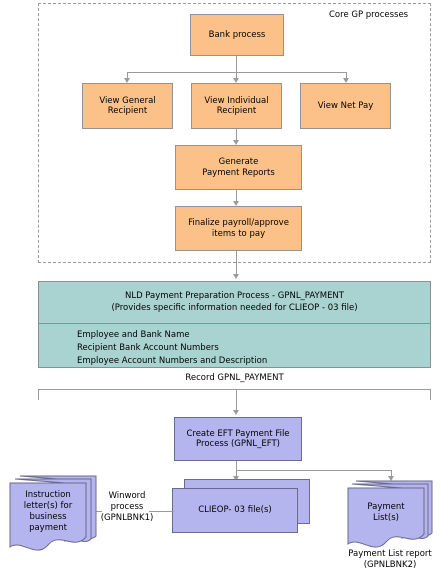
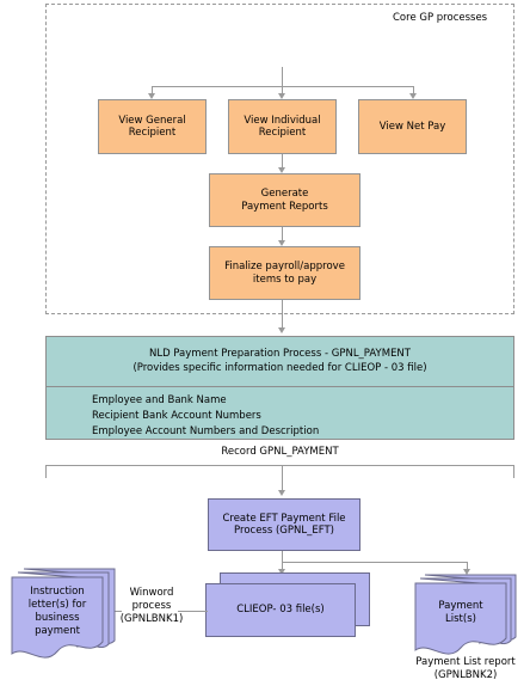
  Core GP processes
- Bank process
  View General
  Recipient
  View Individual
  Recipient
  View Net Pay
  Generate
  Payment Reports
  Finalize payroll/approve
  items to pay
  NLD Payment Preparation Process - GPNL_PAYMENT
  (Provides specific information needed for CLIEOP - 03 file)
  Employee and Bank Name
  Recipient Bank Account Numbers
  Employee Account Numbers and Description
  Record GPNL_PAYMENT
  Create EFT Payment File
  Process (GPNL_EFT)
  CLIEOP- 03 file(s)
  Winword
  process
  (GPNLBNK1)
  Instruction
  letter(s) for
  business
  payment
  Payment
  List(s)
  Payment List report
  (GPNLBNK2)
